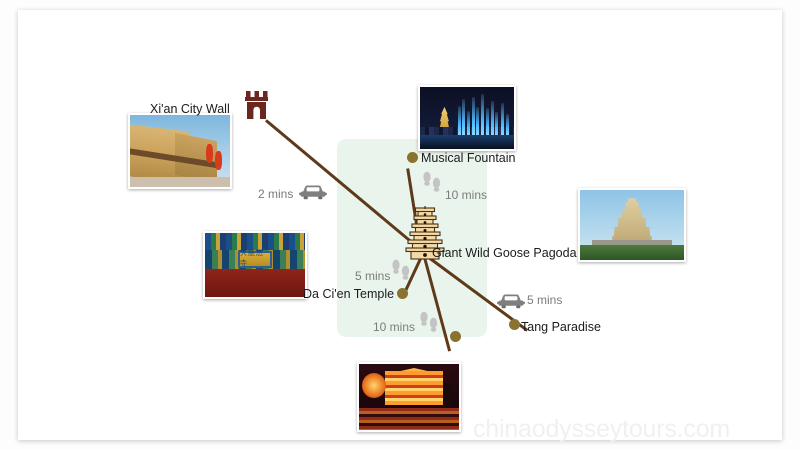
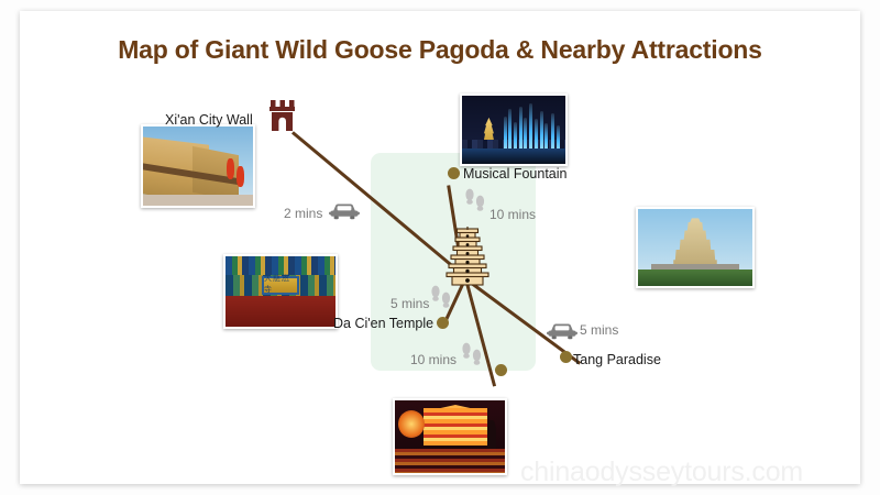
+ Map of Giant Wild Goose Pagoda & Nearby Attractions
  chinaodysseytours.com
  Xi'an City Wall
  Musical Fountain
- Giant Wild Goose Pagoda
  Da Ci'en Temple
  Tang Paradise
  2 mins
  10 mins
  5 mins
  10 mins
  5 mins
